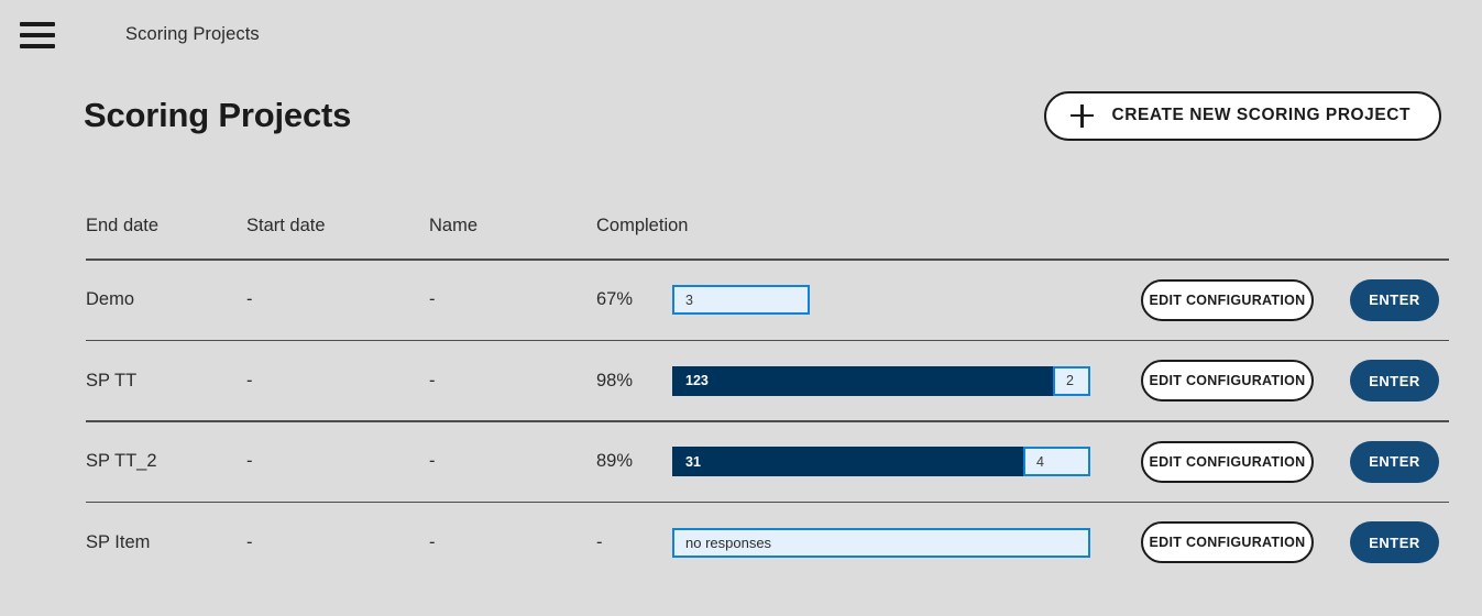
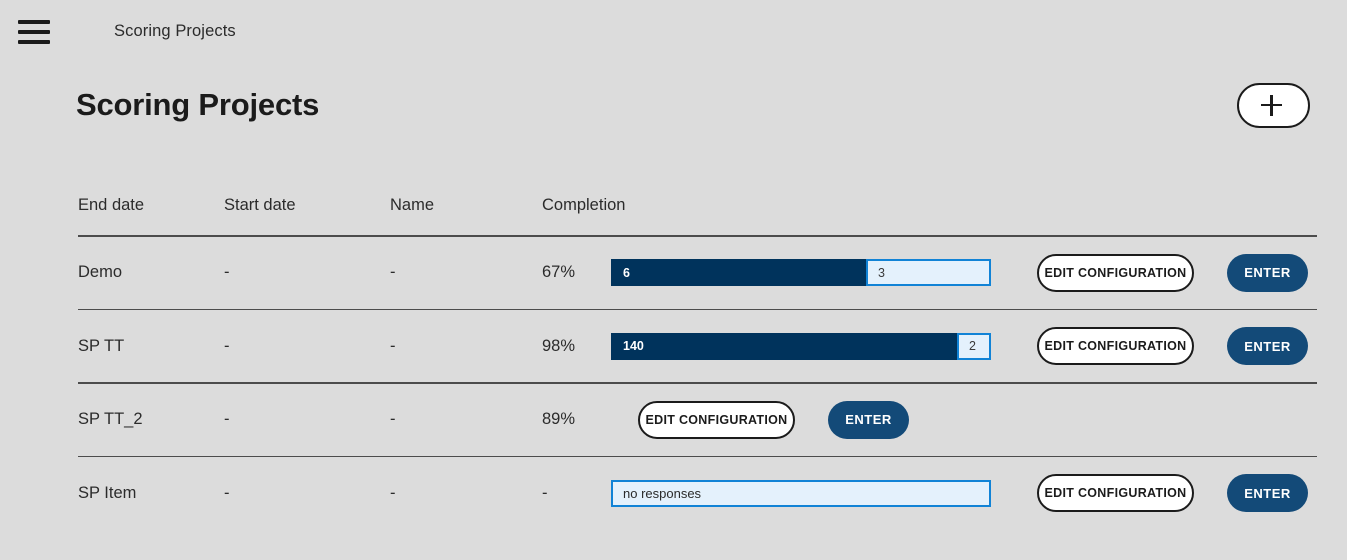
  Scoring Projects
  Scoring Projects
- CREATE NEW SCORING PROJECT
  End date
  Start date
  Name
  Completion
  Demo
  -
  -
  67%
+ 6
  3
  EDIT CONFIGURATION
  ENTER
  SP TT
  -
  -
  98%
- 123
+ 140
  2
  EDIT CONFIGURATION
  ENTER
  SP TT_2
  -
  -
  89%
- 31
- 4
  EDIT CONFIGURATION
  ENTER
  SP Item
  -
  -
  -
  no responses
  EDIT CONFIGURATION
  ENTER
